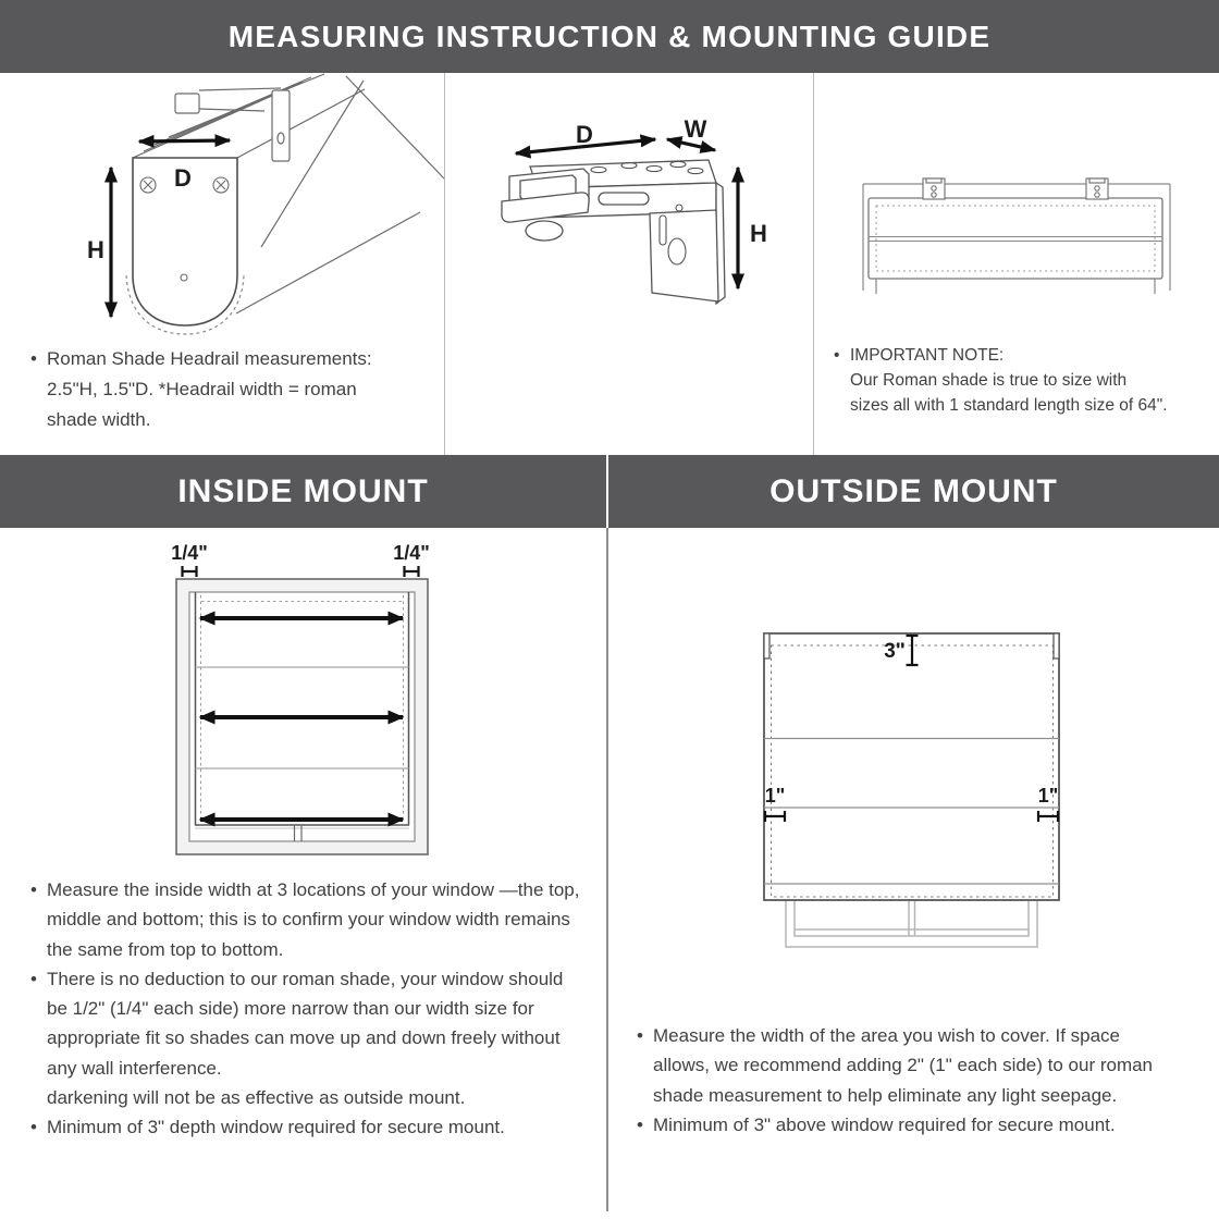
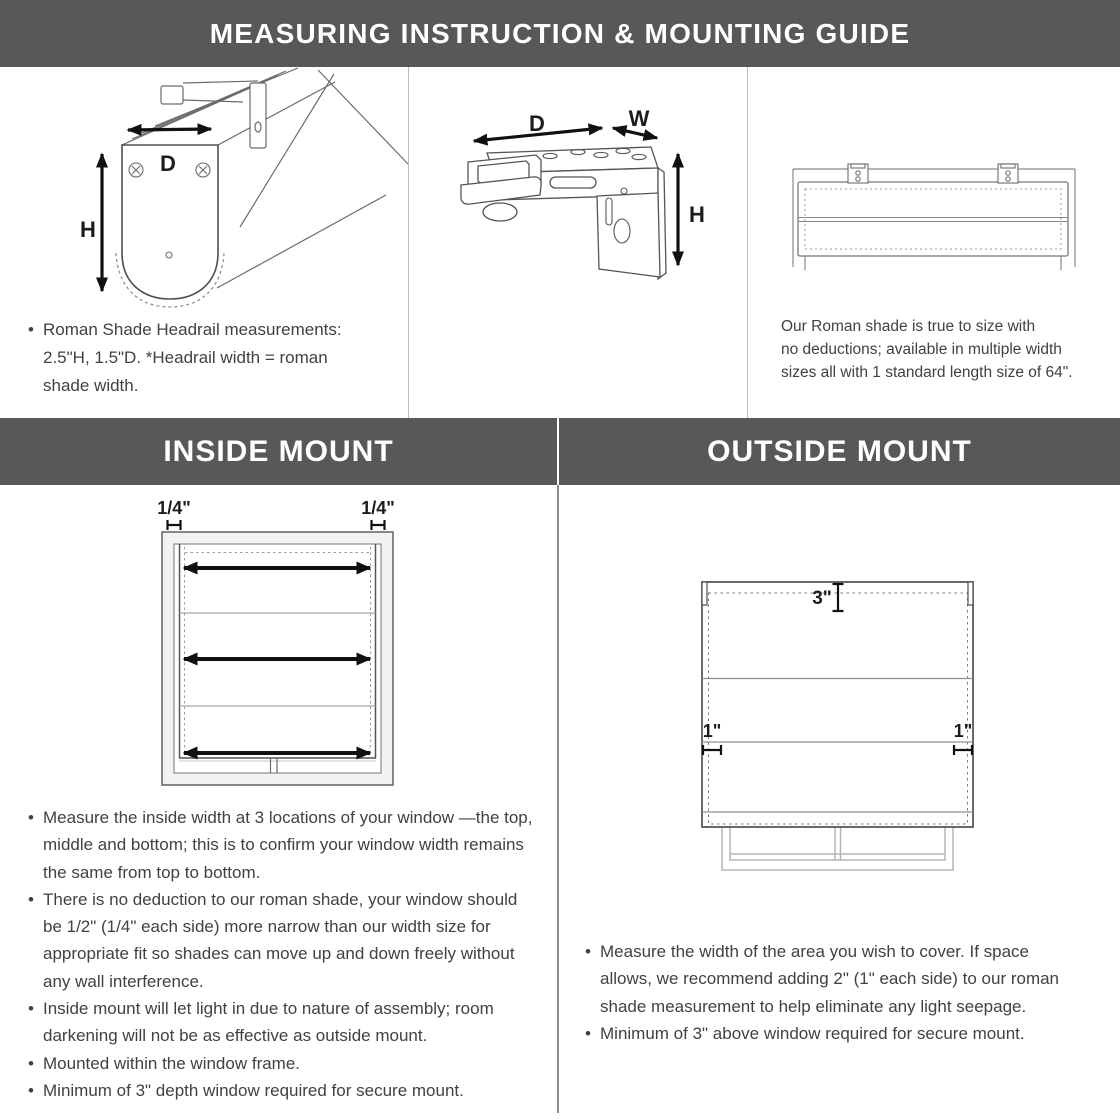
  MEASURING INSTRUCTION & MOUNTING GUIDE
  D
  H
  D
  W
  H
  • Roman Shade Headrail measurements:
  2.5"H, 1.5"D. *Headrail width = roman
  shade width.
- • IMPORTANT NOTE:
  Our Roman shade is true to size with
+ no deductions; available in multiple width
  sizes all with 1 standard length size of 64".
  INSIDE MOUNT
  OUTSIDE MOUNT
  1/4"
  1/4"
  3"
  1"
  1"
  • Measure the inside width at 3 locations of your window —the top,
  middle and bottom; this is to confirm your window width remains
  the same from top to bottom.
  • There is no deduction to our roman shade, your window should
  be 1/2" (1/4" each side) more narrow than our width size for
  appropriate fit so shades can move up and down freely without
  any wall interference.
+ • Inside mount will let light in due to nature of assembly; room
  darkening will not be as effective as outside mount.
+ • Mounted within the window frame.
  • Minimum of 3" depth window required for secure mount.
  • Measure the width of the area you wish to cover. If space
  allows, we recommend adding 2" (1" each side) to our roman
  shade measurement to help eliminate any light seepage.
  • Minimum of 3" above window required for secure mount.
